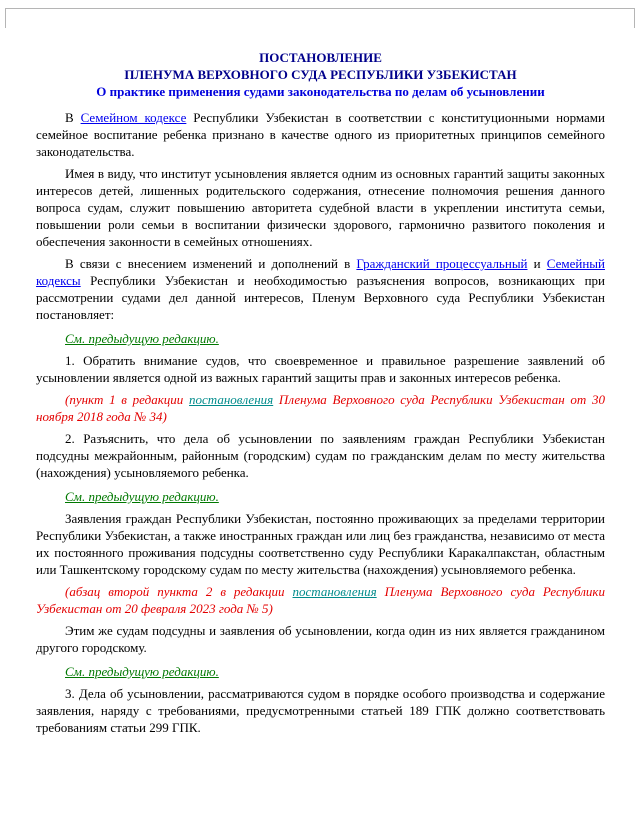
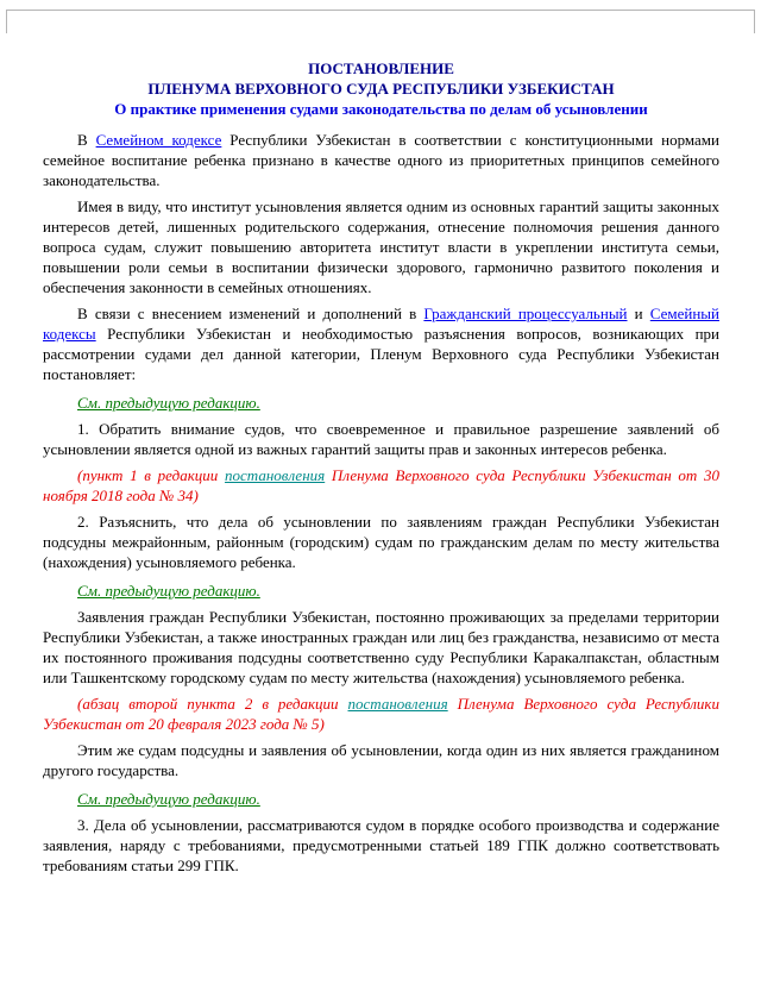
  ПОСТАНОВЛЕНИЕ
  ПЛЕНУМА ВЕРХОВНОГО СУДА РЕСПУБЛИКИ УЗБЕКИСТАН
  О практике применения судами законодательства по делам об усыновлении
  В Семейном кодексе Республики Узбекистан в соответствии с конституционными нормами семейное воспитание ребенка признано в качестве одного из приоритетных принципов семейного законодательства.
- Имея в виду, что институт усыновления является одним из основных гарантий защиты законных интересов детей, лишенных родительского содержания, отнесение полномочия решения данного вопроса судам, служит повышению авторитета судебной власти в укреплении института семьи, повышении роли семьи в воспитании физически здорового, гармонично развитого поколения и обеспечения законности в семейных отношениях.
+ Имея в виду, что институт усыновления является одним из основных гарантий защиты законных интересов детей, лишенных родительского содержания, отнесение полномочия решения данного вопроса судам, служит повышению авторитета институт власти в укреплении института семьи, повышении роли семьи в воспитании физически здорового, гармонично развитого поколения и обеспечения законности в семейных отношениях.
- В связи с внесением изменений и дополнений в Гражданский процессуальный и Семейный кодексы Республики Узбекистан и необходимостью разъяснения вопросов, возникающих при рассмотрении судами дел данной интересов, Пленум Верховного суда Республики Узбекистан постановляет:
+ В связи с внесением изменений и дополнений в Гражданский процессуальный и Семейный кодексы Республики Узбекистан и необходимостью разъяснения вопросов, возникающих при рассмотрении судами дел данной категории, Пленум Верховного суда Республики Узбекистан постановляет:
  См. предыдущую редакцию.
  1. Обратить внимание судов, что своевременное и правильное разрешение заявлений об усыновлении является одной из важных гарантий защиты прав и законных интересов ребенка.
  (пункт 1 в редакции постановления Пленума Верховного суда Республики Узбекистан от 30 ноября 2018 года № 34)
  2. Разъяснить, что дела об усыновлении по заявлениям граждан Республики Узбекистан подсудны межрайонным, районным (городским) судам по гражданским делам по месту жительства (нахождения) усыновляемого ребенка.
  См. предыдущую редакцию.
  Заявления граждан Республики Узбекистан, постоянно проживающих за пределами территории Республики Узбекистан, а также иностранных граждан или лиц без гражданства, независимо от места их постоянного проживания подсудны соответственно суду Республики Каракалпакстан, областным или Ташкентскому городскому судам по месту жительства (нахождения) усыновляемого ребенка.
  (абзац второй пункта 2 в редакции постановления Пленума Верховного суда Республики Узбекистан от 20 февраля 2023 года № 5)
- Этим же судам подсудны и заявления об усыновлении, когда один из них является гражданином другого городскому.
+ Этим же судам подсудны и заявления об усыновлении, когда один из них является гражданином другого государства.
  См. предыдущую редакцию.
  3. Дела об усыновлении, рассматриваются судом в порядке особого производства и содержание заявления, наряду с требованиями, предусмотренными статьей 189 ГПК должно соответствовать требованиям статьи 299 ГПК.
